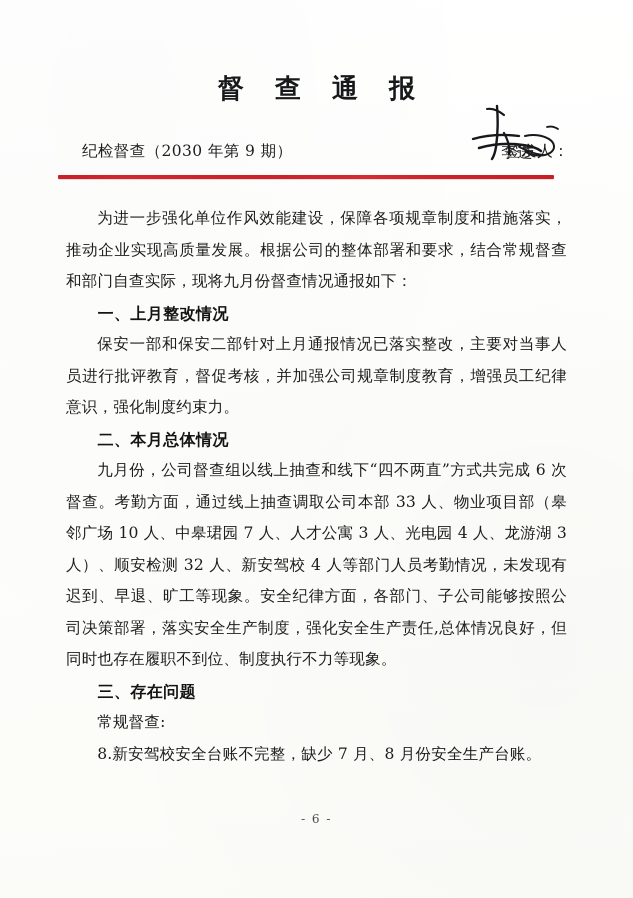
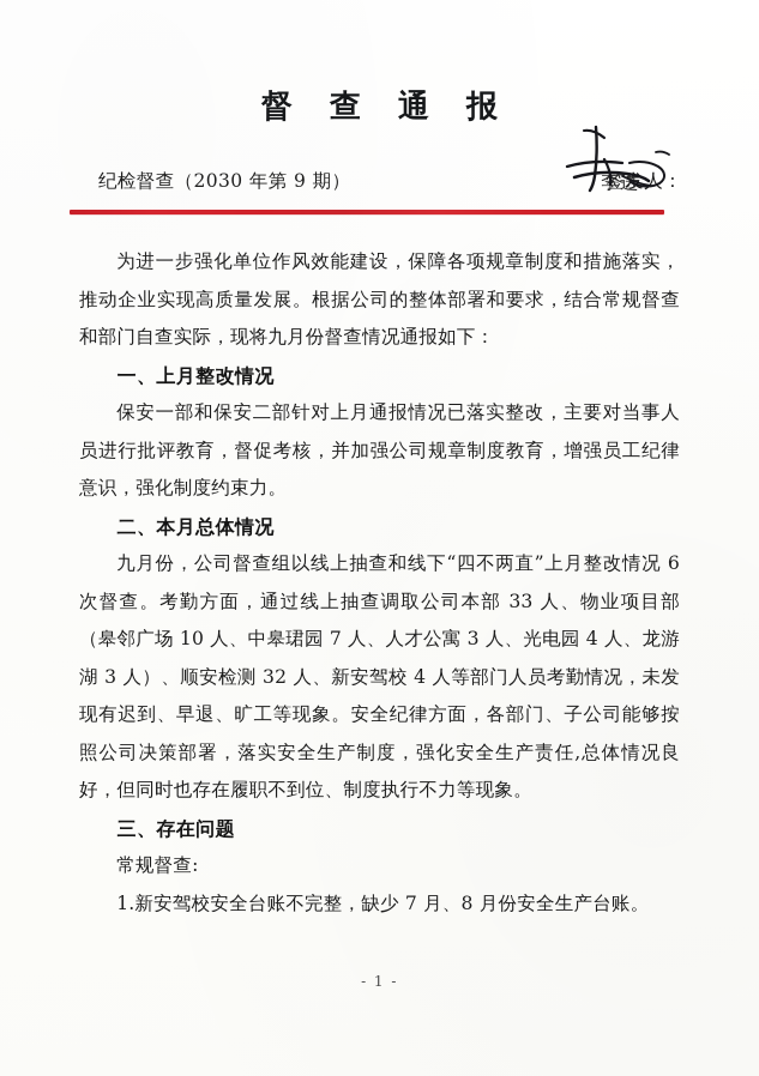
  督 查 通 报
  纪检督查（2030 年第 9 期）
  签人：
  为进一步强化单位作风效能建设，保障各项规章制度和措施落实，推动企业实现高质量发展。根据公司的整体部署和要求，结合常规督查和部门自查实际，现将九月份督查情况通报如下：
  一、上月整改情况
  保安一部和保安二部针对上月通报情况已落实整改，主要对当事人员进行批评教育，督促考核，并加强公司规章制度教育，增强员工纪律意识，强化制度约束力。
  二、本月总体情况
- 九月份，公司督查组以线上抽查和线下“四不两直”方式共完成 6 次督查。考勤方面，通过线上抽查调取公司本部 33 人、物业项目部（皋邻广场 10 人、中皋珺园 7 人、人才公寓 3 人、光电园 4 人、龙游湖 3 人）、顺安检测 32 人、新安驾校 4 人等部门人员考勤情况，未发现有迟到、早退、旷工等现象。安全纪律方面，各部门、子公司能够按照公司决策部署，落实安全生产制度，强化安全生产责任,总体情况良好，但同时也存在履职不到位、制度执行不力等现象。
+ 九月份，公司督查组以线上抽查和线下“四不两直”上月整改情况 6 次督查。考勤方面，通过线上抽查调取公司本部 33 人、物业项目部（皋邻广场 10 人、中皋珺园 7 人、人才公寓 3 人、光电园 4 人、龙游湖 3 人）、顺安检测 32 人、新安驾校 4 人等部门人员考勤情况，未发现有迟到、早退、旷工等现象。安全纪律方面，各部门、子公司能够按照公司决策部署，落实安全生产制度，强化安全生产责任,总体情况良好，但同时也存在履职不到位、制度执行不力等现象。
  三、存在问题
  常规督查:
- 8.新安驾校安全台账不完整，缺少 7 月、8 月份安全生产台账。
+ 1.新安驾校安全台账不完整，缺少 7 月、8 月份安全生产台账。
- - 6 -
+ - 1 -
